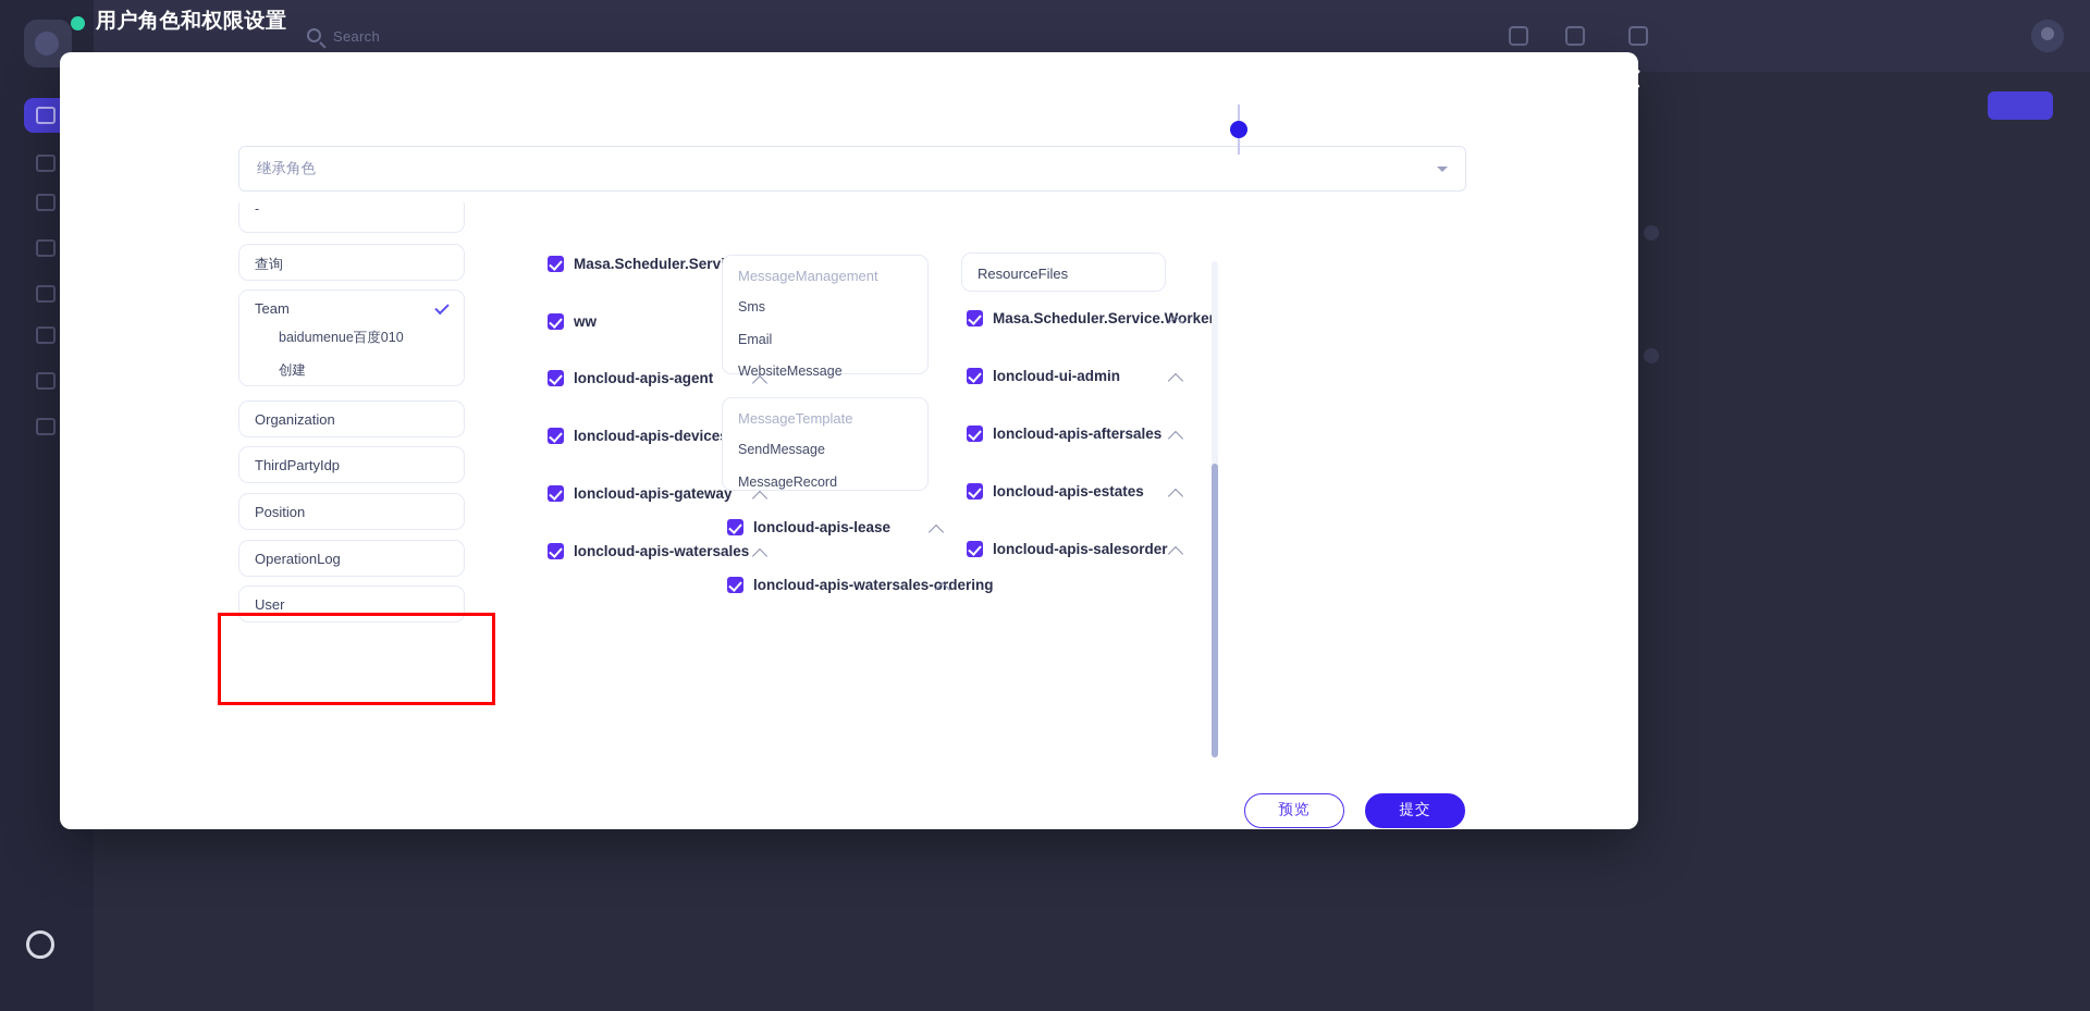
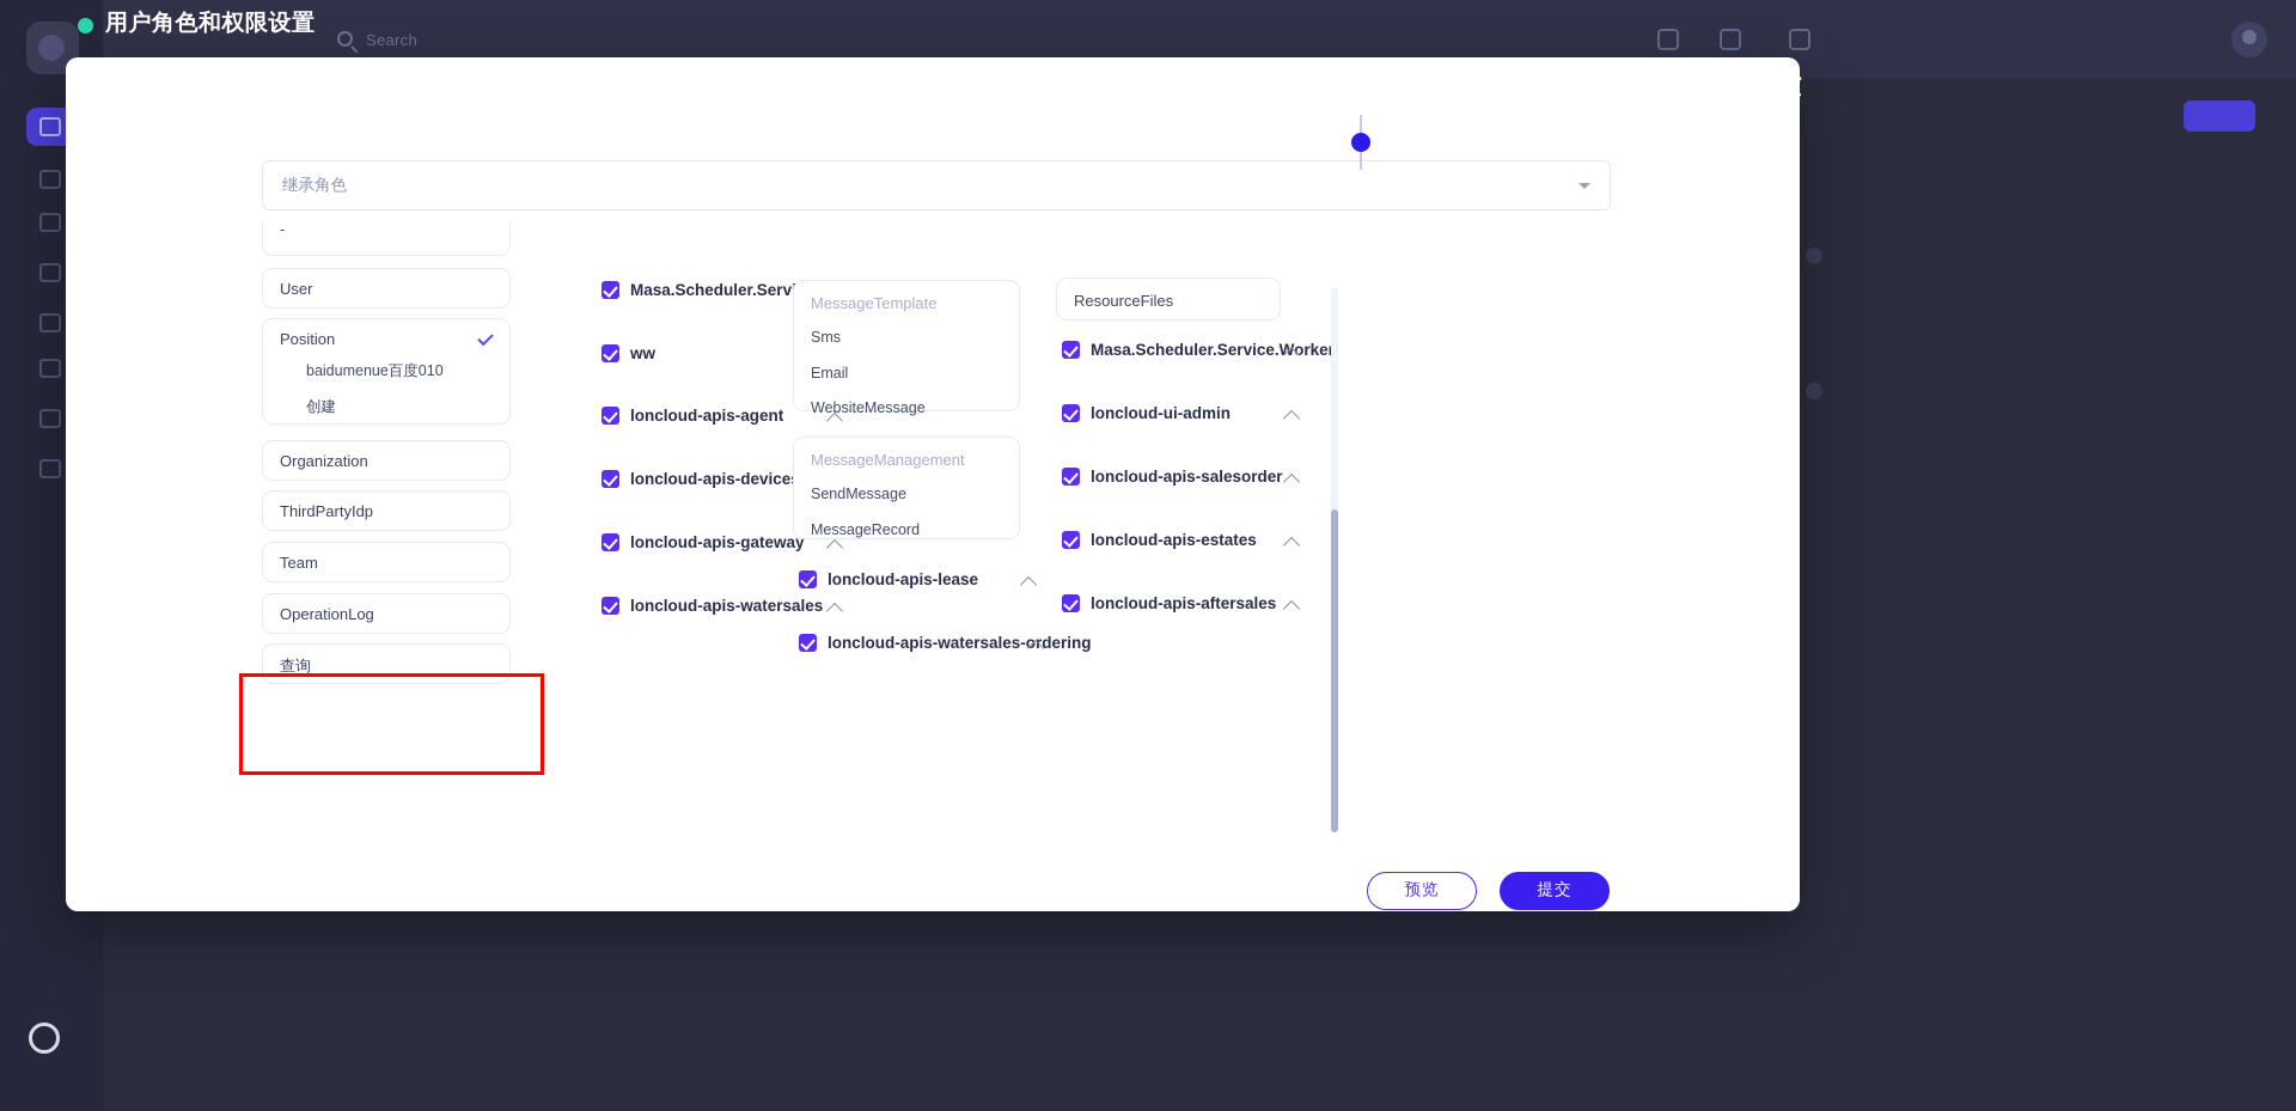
  Search
  用户角色和权限设置
  继承角色
  -
- 查询
+ User
- Team
+ Position
  baidumenue百度010
  创建
  Organization
  ThirdPartyIdp
- Position
+ Team
  OperationLog
- User
+ 查询
  ww
  loncloud-apis-agent
  loncloud-apis-device
  loncloud-apis-gateway
  loncloud-apis-watersales
- MessageManagement
+ MessageTemplate
  Sms
  Email
  WebsiteMessage
- MessageTemplate
+ MessageManagement
  SendMessage
  MessageRecord
  loncloud-apis-lease
  loncloud-apis-watersales-ordering
  ResourceFiles
  Masa.Scheduler.Service.Worke
  loncloud-ui-admin
- loncloud-apis-aftersales
+ loncloud-apis-salesorder
  loncloud-apis-estates
- loncloud-apis-salesorder
+ loncloud-apis-aftersales
  预览
  提交
